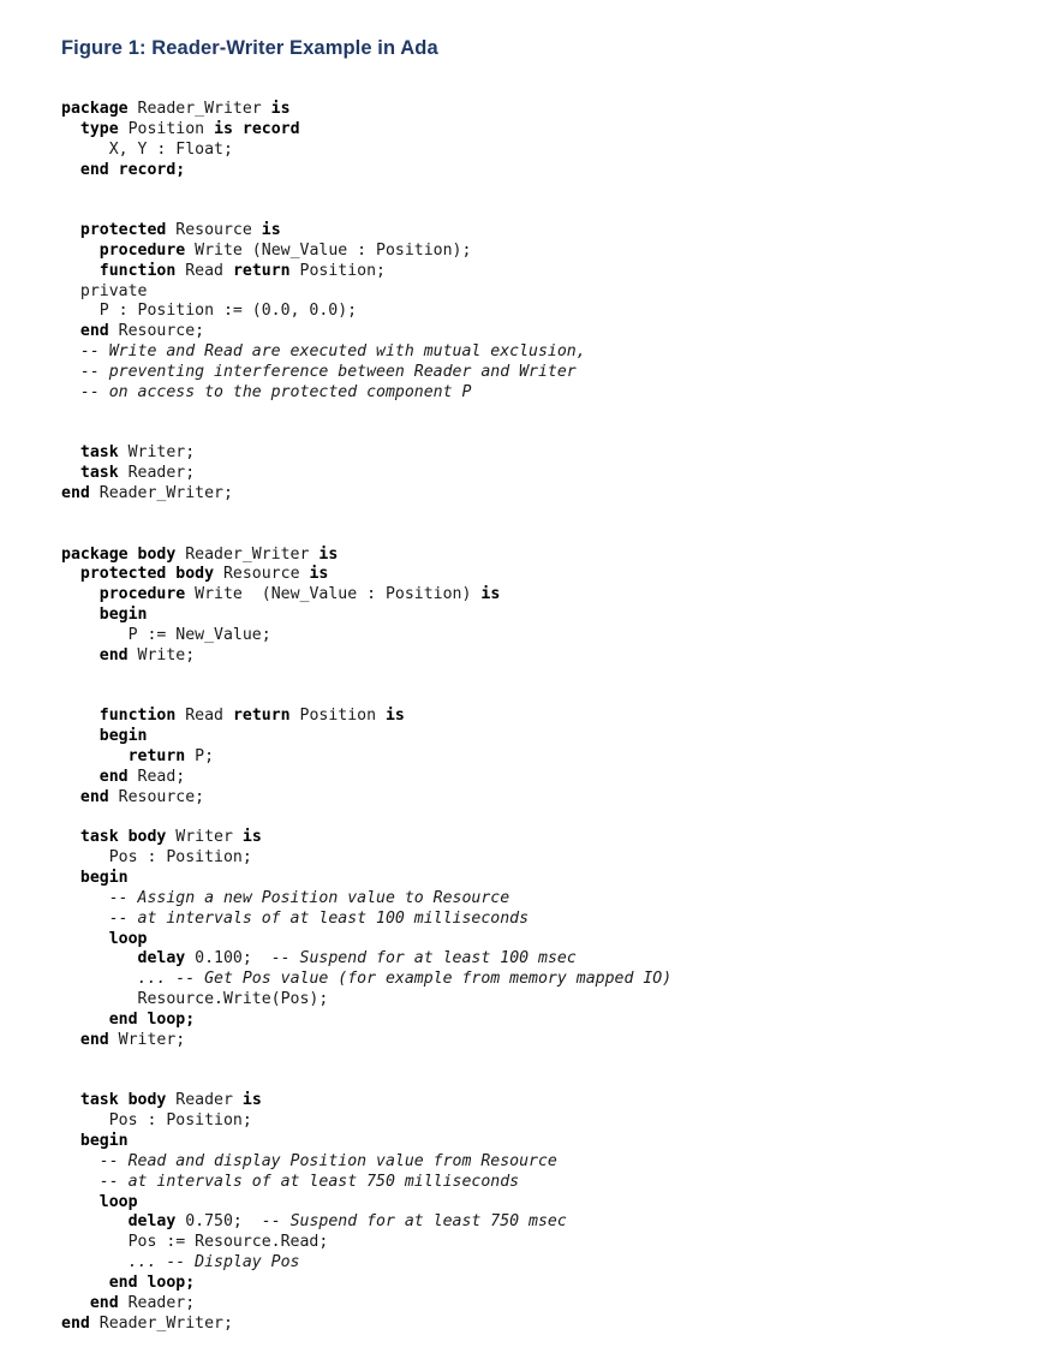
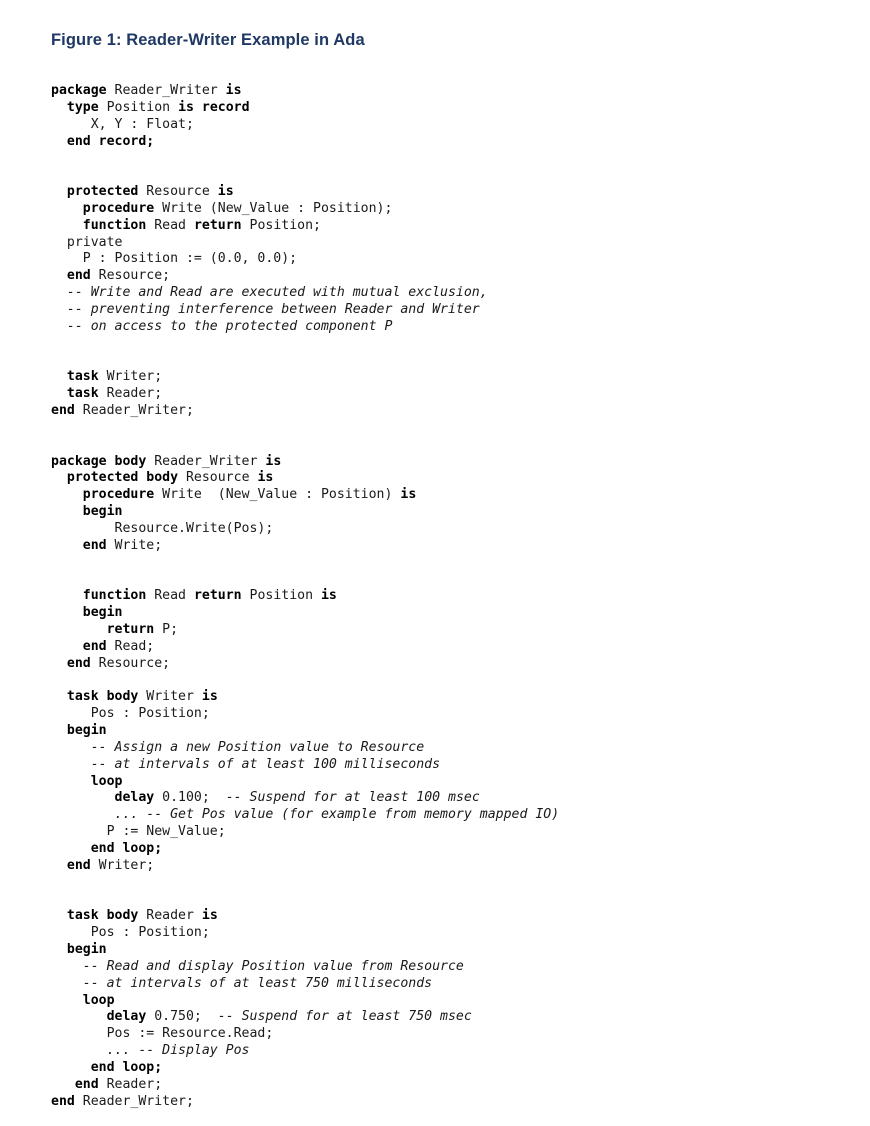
  Figure 1: Reader-Writer Example in Ada
  package Reader_Writer is
  type Position is record
  X, Y : Float;
  end record;
  protected Resource is
  procedure Write (New_Value : Position);
  function Read return Position;
  private
  P : Position := (0.0, 0.0);
  end Resource;
  -- Write and Read are executed with mutual exclusion,
  -- preventing interference between Reader and Writer
  -- on access to the protected component P
  task Writer;
  task Reader;
  end Reader_Writer;
  package body Reader_Writer is
  protected body Resource is
  procedure Write (New_Value : Position) is
  begin
- P := New_Value;
+ Resource.Write(Pos);
  end Write;
  function Read return Position is
  begin
  return P;
  end Read;
  end Resource;
  task body Writer is
  Pos : Position;
  begin
  -- Assign a new Position value to Resource
  -- at intervals of at least 100 milliseconds
  loop
  delay 0.100; -- Suspend for at least 100 msec
  ... -- Get Pos value (for example from memory mapped IO)
- Resource.Write(Pos);
+ P := New_Value;
  end loop;
  end Writer;
  task body Reader is
  Pos : Position;
  begin
  -- Read and display Position value from Resource
  -- at intervals of at least 750 milliseconds
  loop
  delay 0.750; -- Suspend for at least 750 msec
  Pos := Resource.Read;
  ... -- Display Pos
  end loop;
  end Reader;
  end Reader_Writer;
